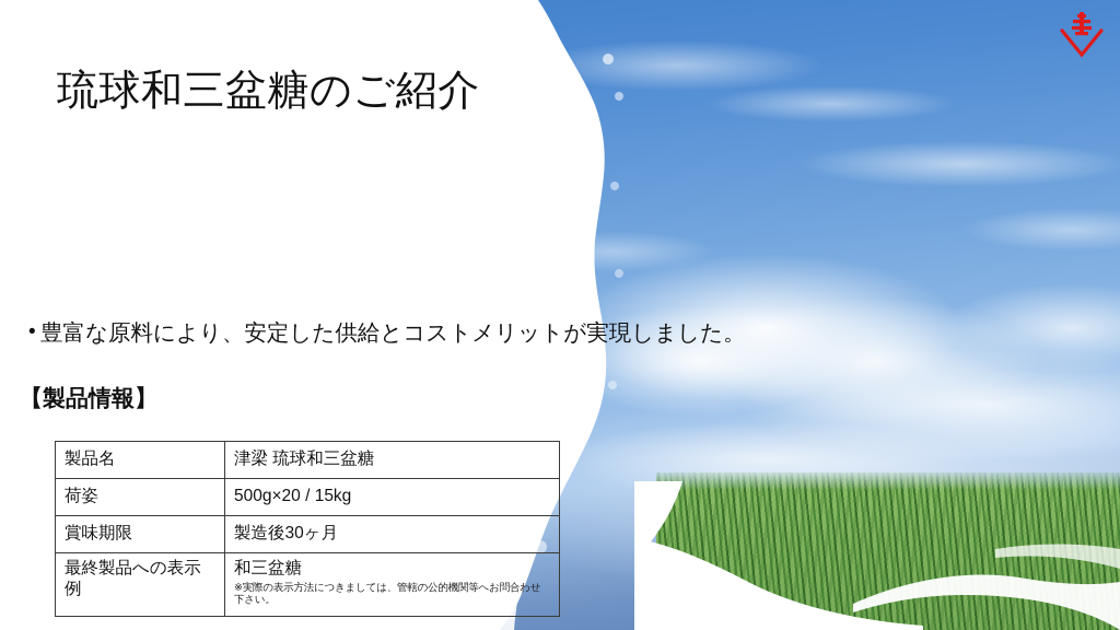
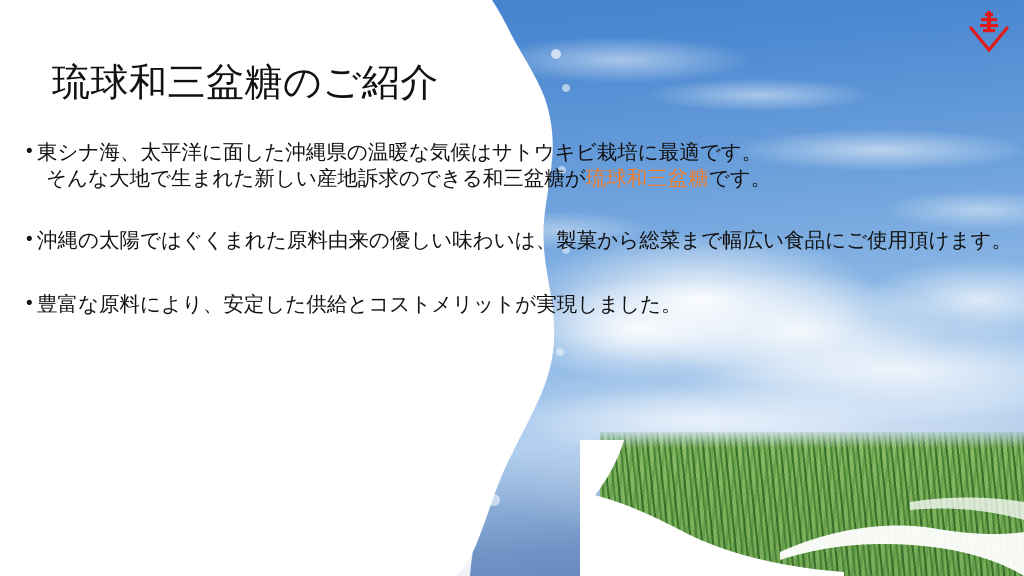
  琉球和三盆糖のご紹介
+ • 東シナ海、太平洋に面した沖縄県の温暖な気候はサトウキビ栽培に最適です。
+ そんな大地で生まれた新しい産地訴求のできる和三盆糖が琉球和三盆糖です。
+ • 沖縄の太陽ではぐくまれた原料由来の優しい味わいは、製菓から総菜まで幅広い食品にご使用頂けます。
  • 豊富な原料により、安定した供給とコストメリットが実現しました。
- 【製品情報】
- 製品名	津梁 琉球和三盆糖
- 荷姿	500g×20 / 15kg
- 賞味期限	製造後30ヶ月
- 最終製品への表示例	和三盆糖 ※実際の表示方法につきましては、管轄の公的機関等へお問合わせ下さい。
